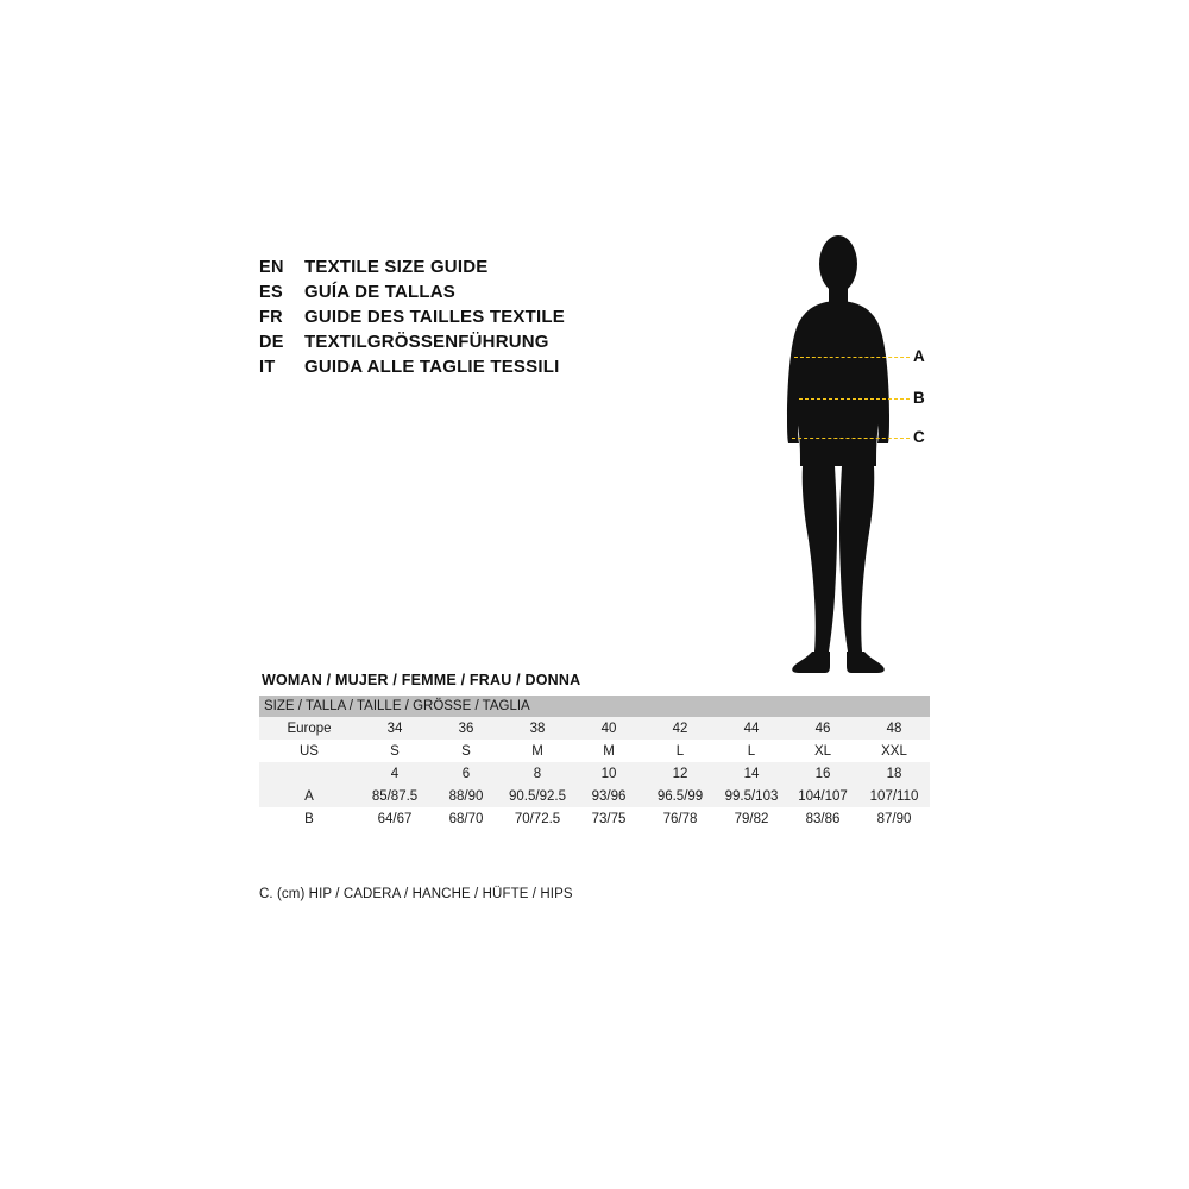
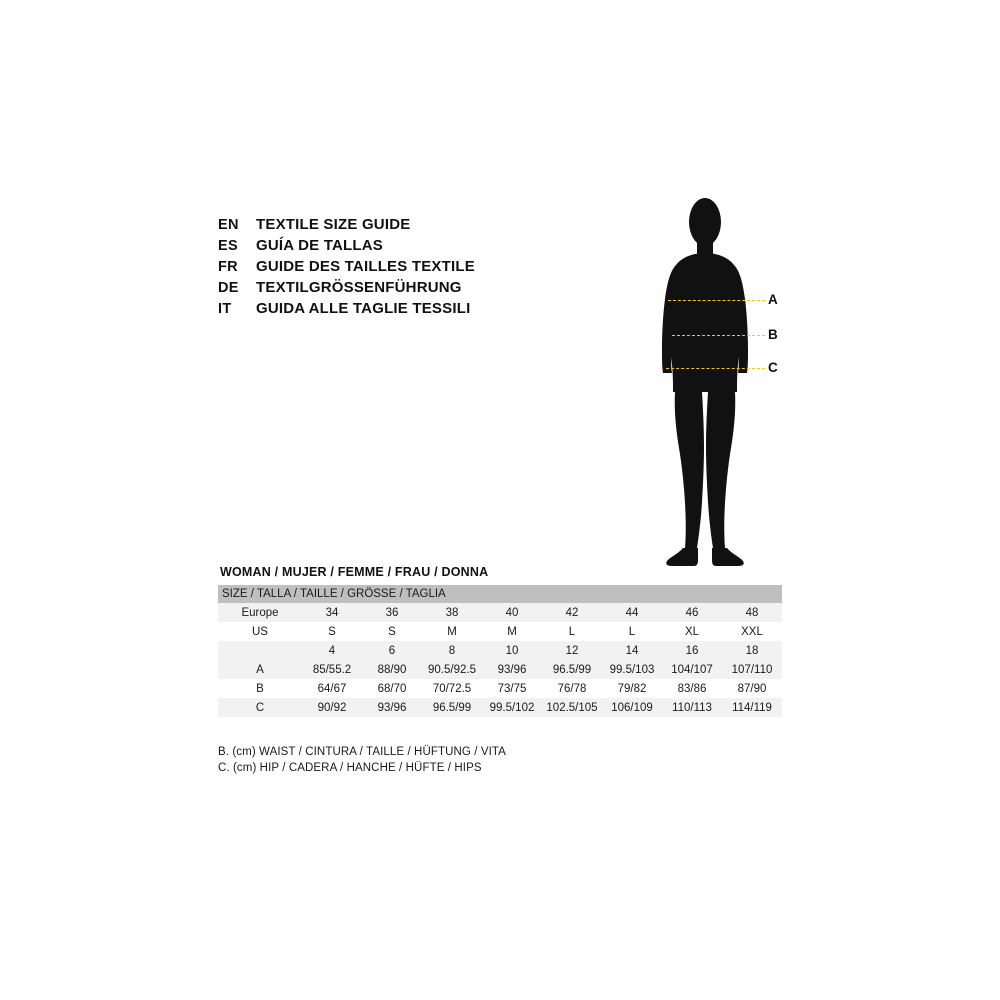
  EN
  TEXTILE SIZE GUIDE
  ES
  GUÍA DE TALLAS
  FR
  GUIDE DES TAILLES TEXTILE
  DE
  TEXTILGRÖSSENFÜHRUNG
  IT
  GUIDA ALLE TAGLIE TESSILI
  A
  B
  C
  WOMAN / MUJER / FEMME / FRAU / DONNA
  SIZE / TALLA / TAILLE / GRÖSSE / TAGLIA
  Europe	34	36	38	40	42	44	46	48
  US	S	S	M	M	L	L	XL	XXL
  	4	6	8	10	12	14	16	18
- A	85/87.5	88/90	90.5/92.5	93/96	96.5/99	99.5/103	104/107	107/110
+ A	85/55.2	88/90	90.5/92.5	93/96	96.5/99	99.5/103	104/107	107/110
  B	64/67	68/70	70/72.5	73/75	76/78	79/82	83/86	87/90
+ C	90/92	93/96	96.5/99	99.5/102	102.5/105	106/109	110/113	114/119
+ B. (cm) WAIST / CINTURA / TAILLE / HÜFTUNG / VITA
  C. (cm) HIP / CADERA / HANCHE / HÜFTE / HIPS
